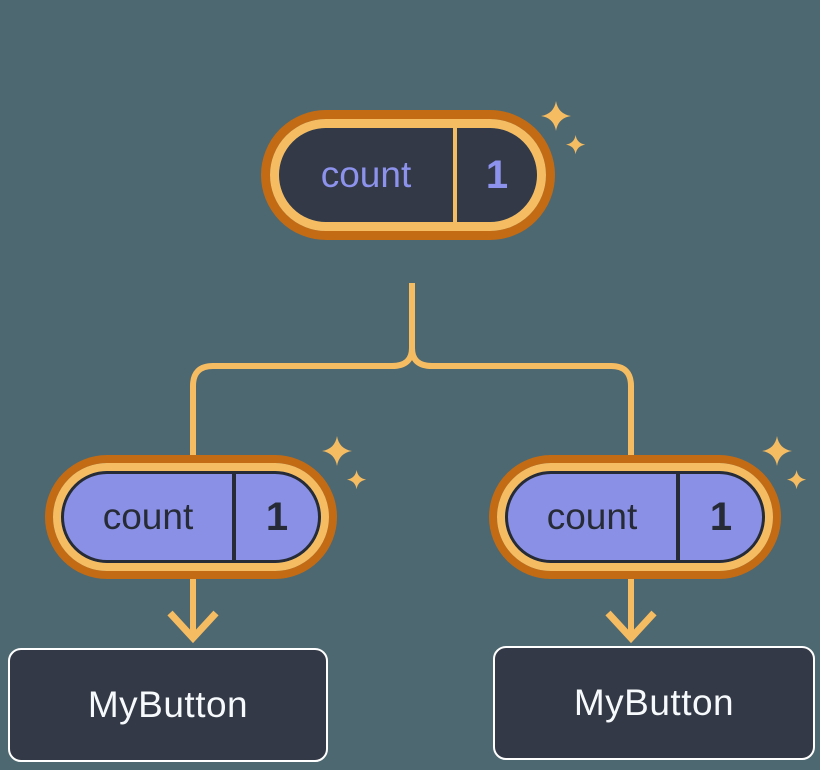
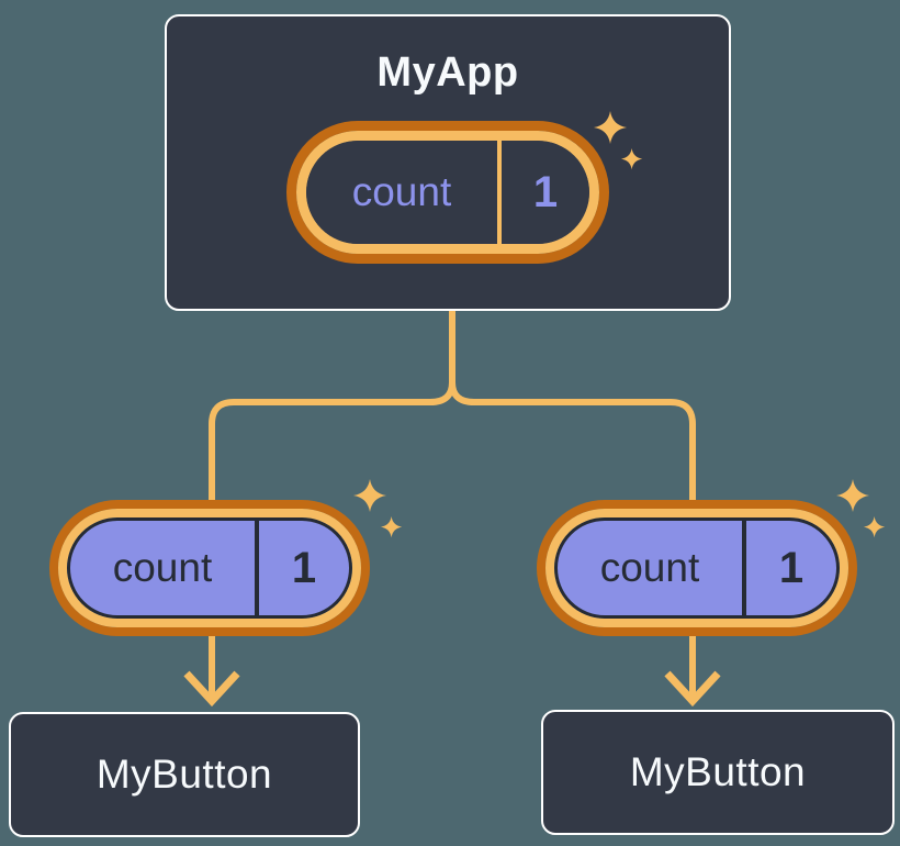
+ MyApp
  count
  1
  count
  1
  count
  1
  MyButton
  MyButton
